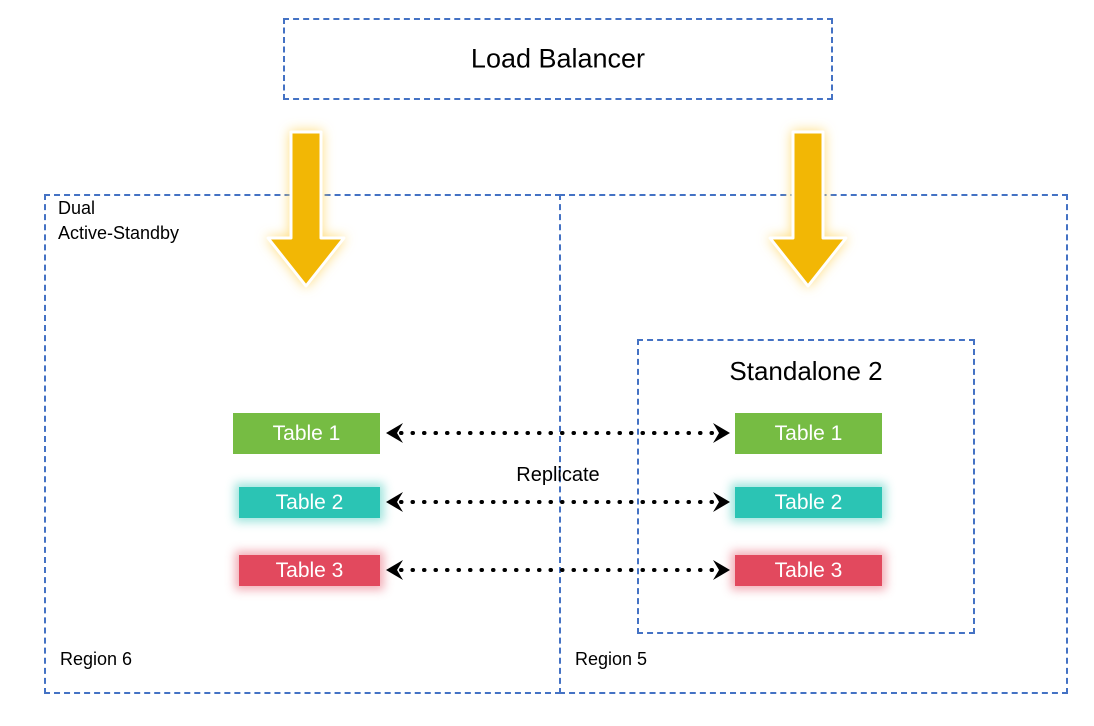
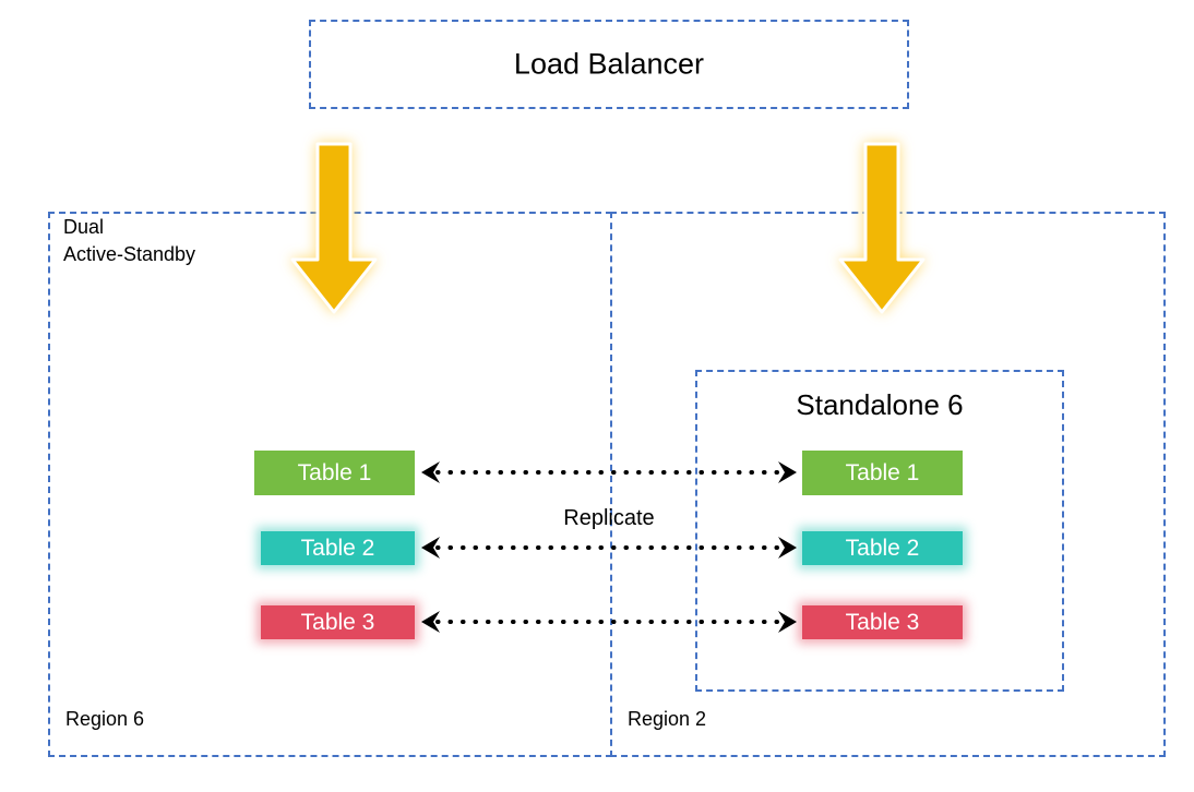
  Load Balancer
  Region 6
- Region 5
+ Region 2
  Dual
  Active-Standby
- Standalone 2
+ Standalone 6
  Table 1
  Table 2
  Table 3
  Table 1
  Table 2
  Table 3
  Replicate
